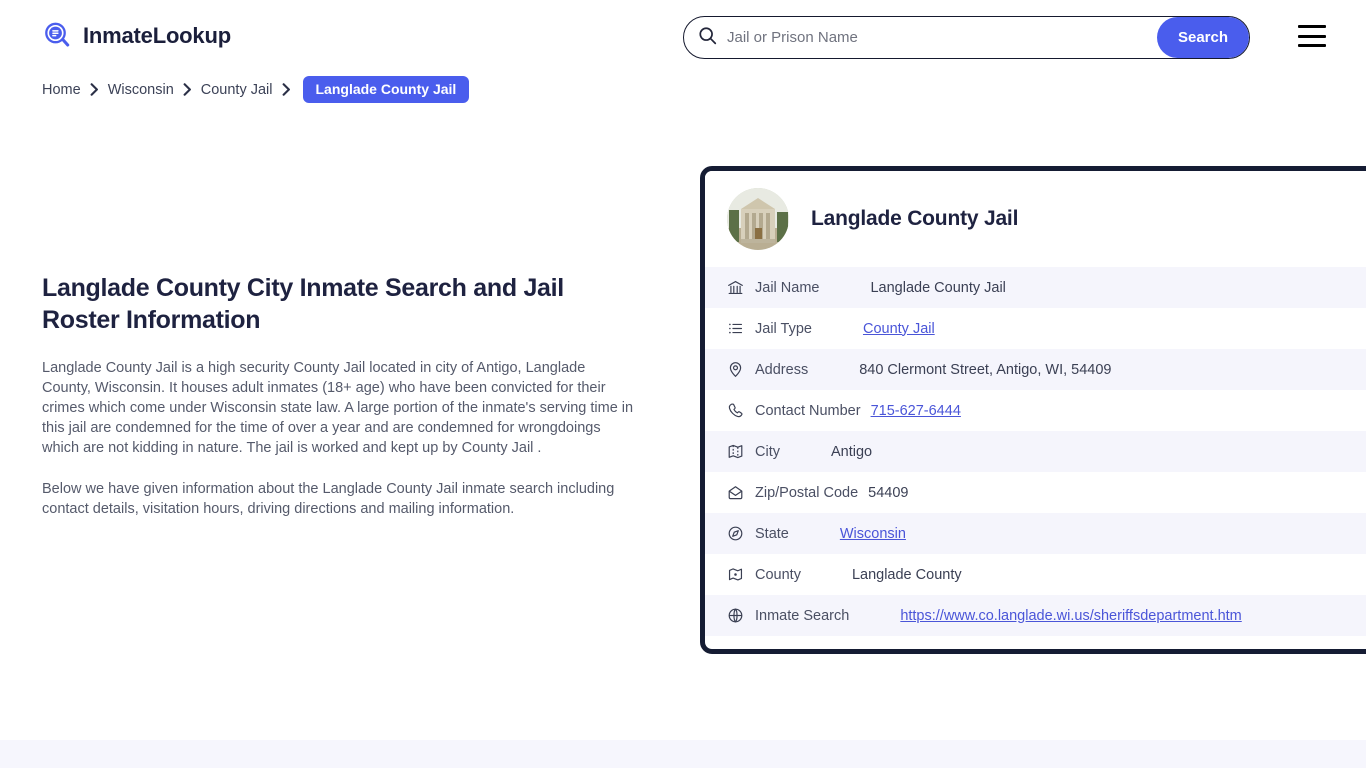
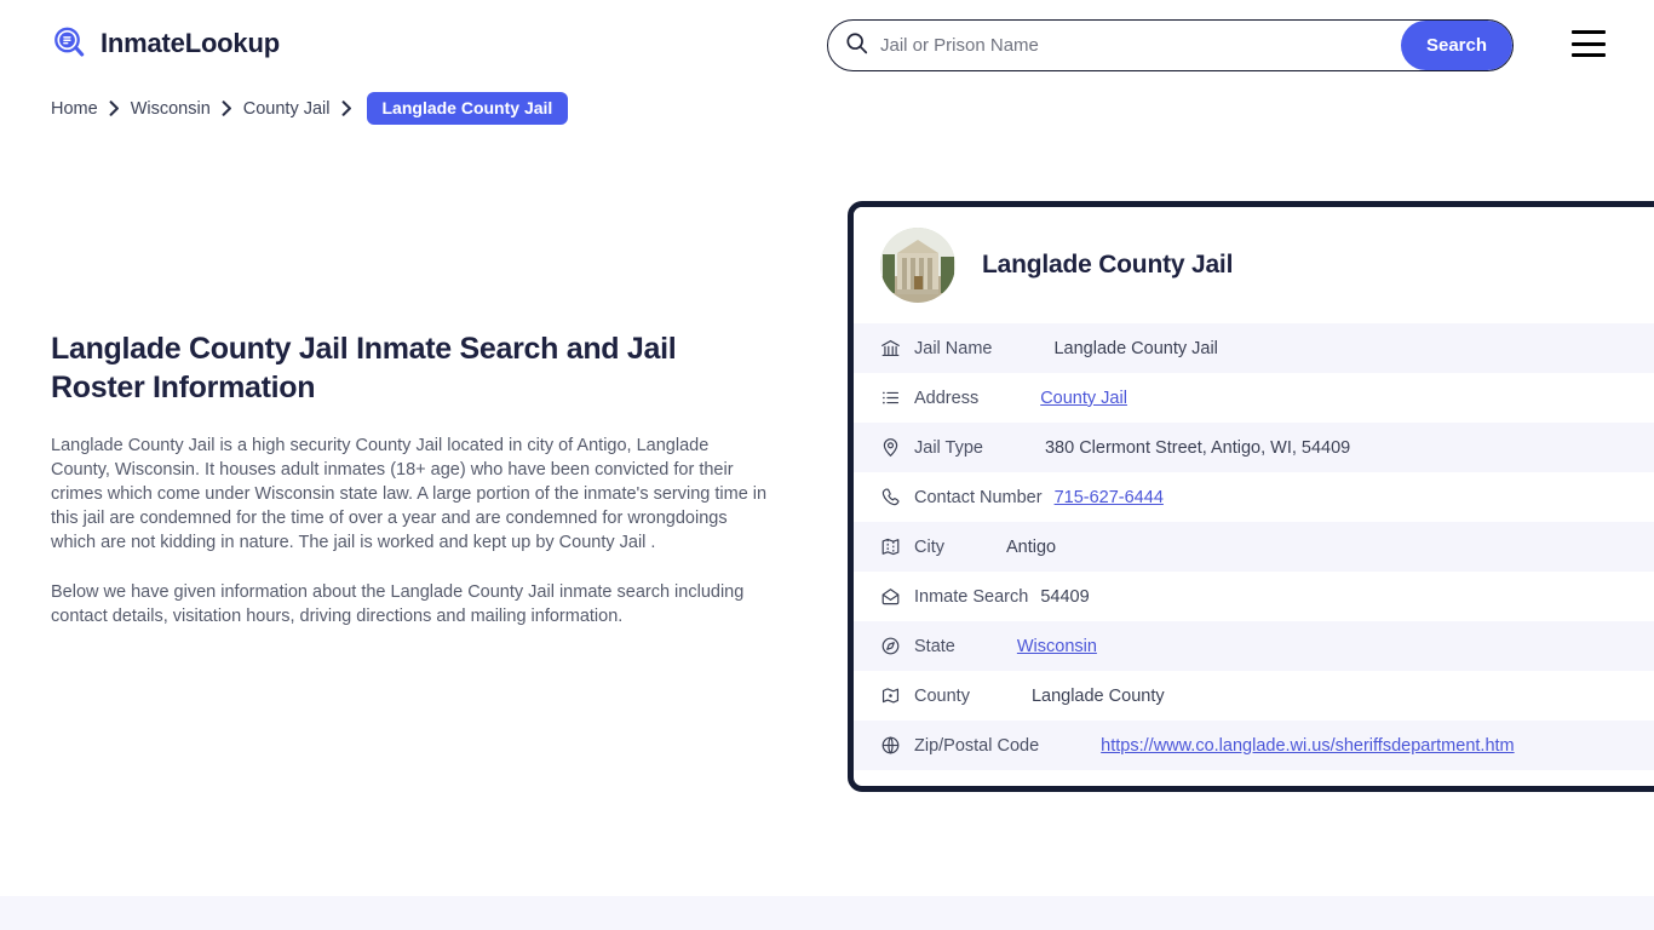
  InmateLookup
  Jail or Prison Name
  Search
  Home
  Wisconsin
  County Jail
  Langlade County Jail
- Langlade County City Inmate Search and Jail Roster Information
+ Langlade County Jail Inmate Search and Jail Roster Information
  Langlade County Jail is a high security County Jail located in city of Antigo, Langlade County, Wisconsin. It houses adult inmates (18+ age) who have been convicted for their crimes which come under Wisconsin state law. A large portion of the inmate's serving time in this jail are condemned for the time of over a year and are condemned for wrongdoings which are not kidding in nature. The jail is worked and kept up by County Jail .
  Below we have given information about the Langlade County Jail inmate search including contact details, visitation hours, driving directions and mailing information.
  Langlade County Jail
  Jail Name
  Langlade County Jail
- Jail Type
+ Address
  County Jail
- Address
+ Jail Type
- 840 Clermont Street, Antigo, WI, 54409
+ 380 Clermont Street, Antigo, WI, 54409
  Contact Number
  715-627-6444
  City
  Antigo
- Zip/Postal Code
+ Inmate Search
  54409
  State
  Wisconsin
  County
  Langlade County
- Inmate Search
+ Zip/Postal Code
  https://www.co.langlade.wi.us/sheriffsdepartment.htm
